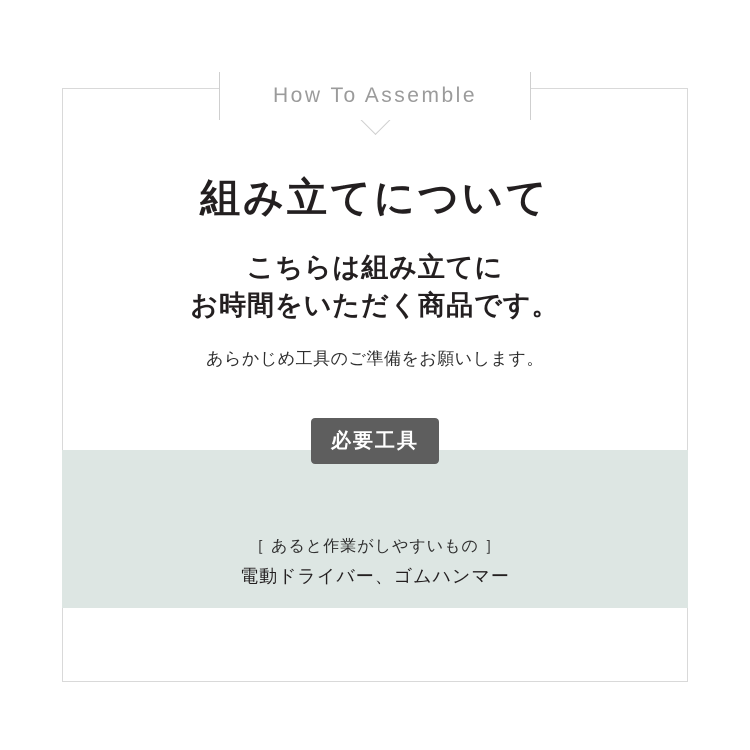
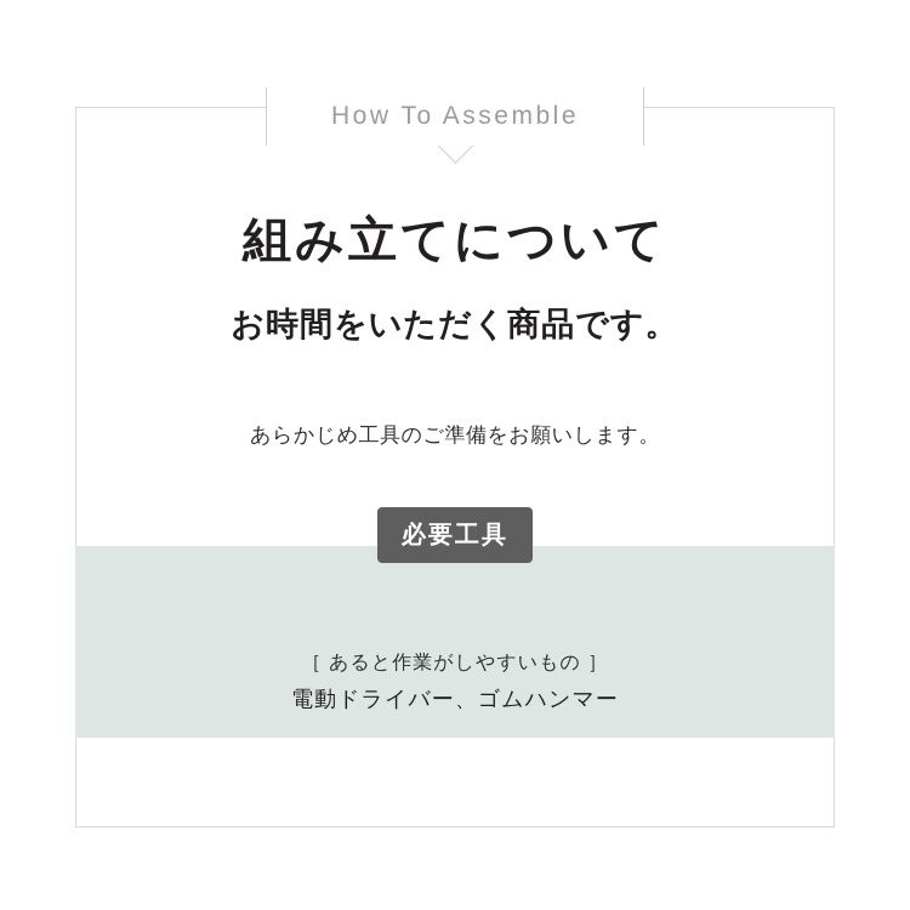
  組み立てについて
- こちらは組み立てに
  お時間をいただく商品です。
  あらかじめ工具のご準備をお願いします。
  必要工具
  ［ あると作業がしやすいもの ］
  電動ドライバー、ゴムハンマー
  How To Assemble
